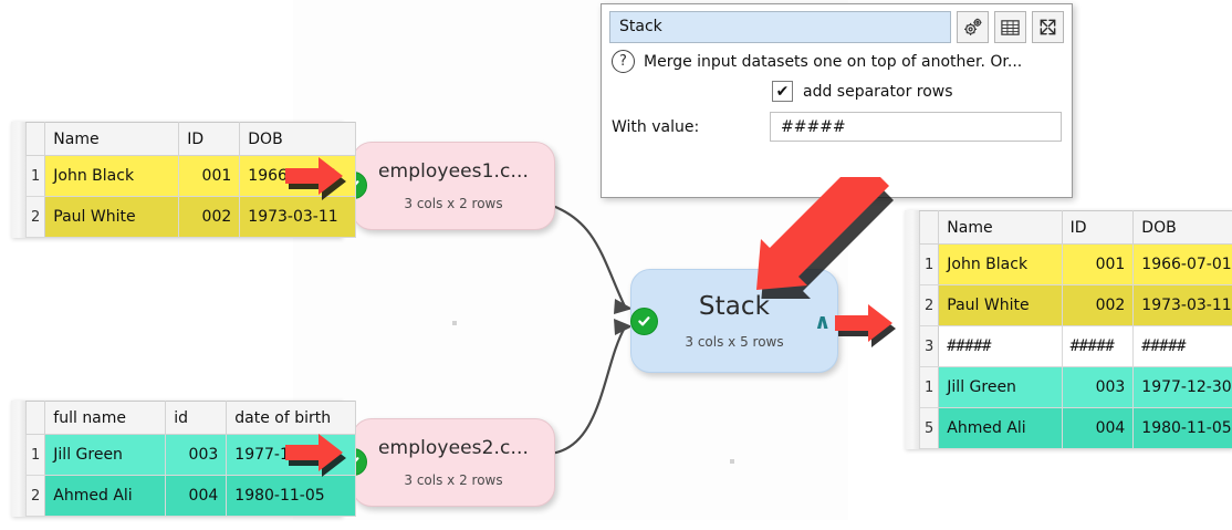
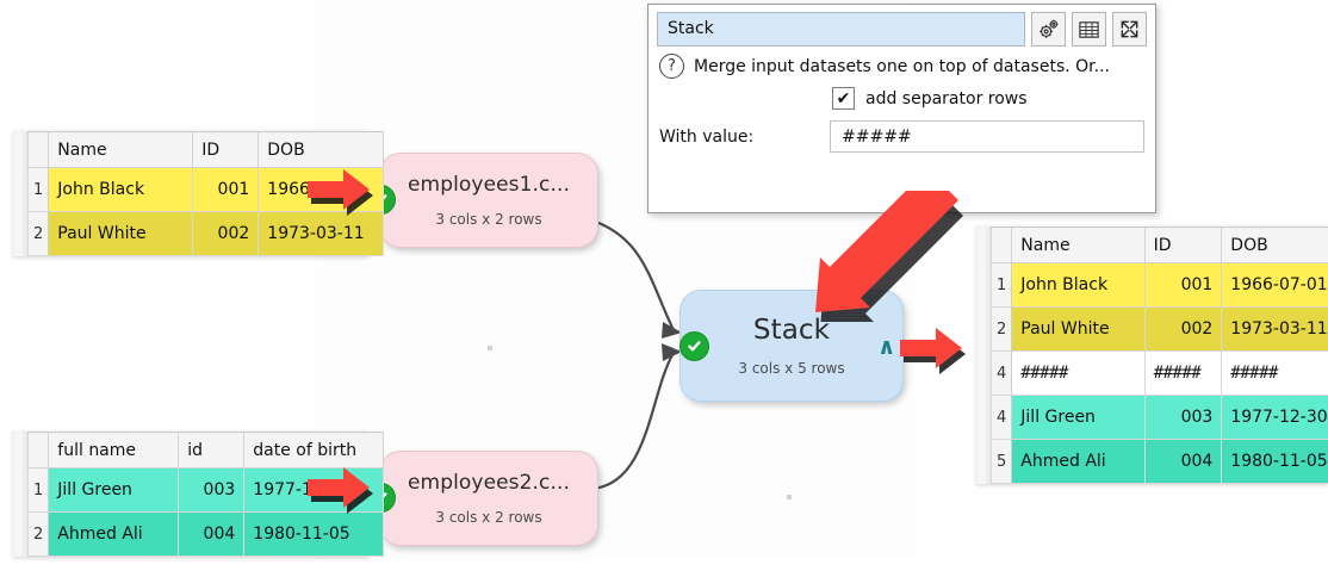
  employees1.c...
  3 cols x 2 rows
  employees2.c...
  3 cols x 2 rows
  Stack
  3 cols x 5 rows
  ∧
  	Name	ID	DOB
  1	John Black	001	1966
  2	Paul White	002	1973-03-11
  	full name	id	date of birth
  1	Jill Green	003	1977-1
  2	Ahmed Ali	004	1980-11-05
  	Name	ID	DOB
  1	John Black	001	1966-07-01
  2	Paul White	002	1973-03-11
- 3	#####	#####	#####
+ 4	#####	#####	#####
- 1	Jill Green	003	1977-12-30
+ 4	Jill Green	003	1977-12-30
  5	Ahmed Ali	004	1980-11-05
  Stack
  ?
- Merge input datasets one on top of another. Or...
+ Merge input datasets one on top of datasets. Or...
  ✔
  add separator rows
  With value:
  #####
